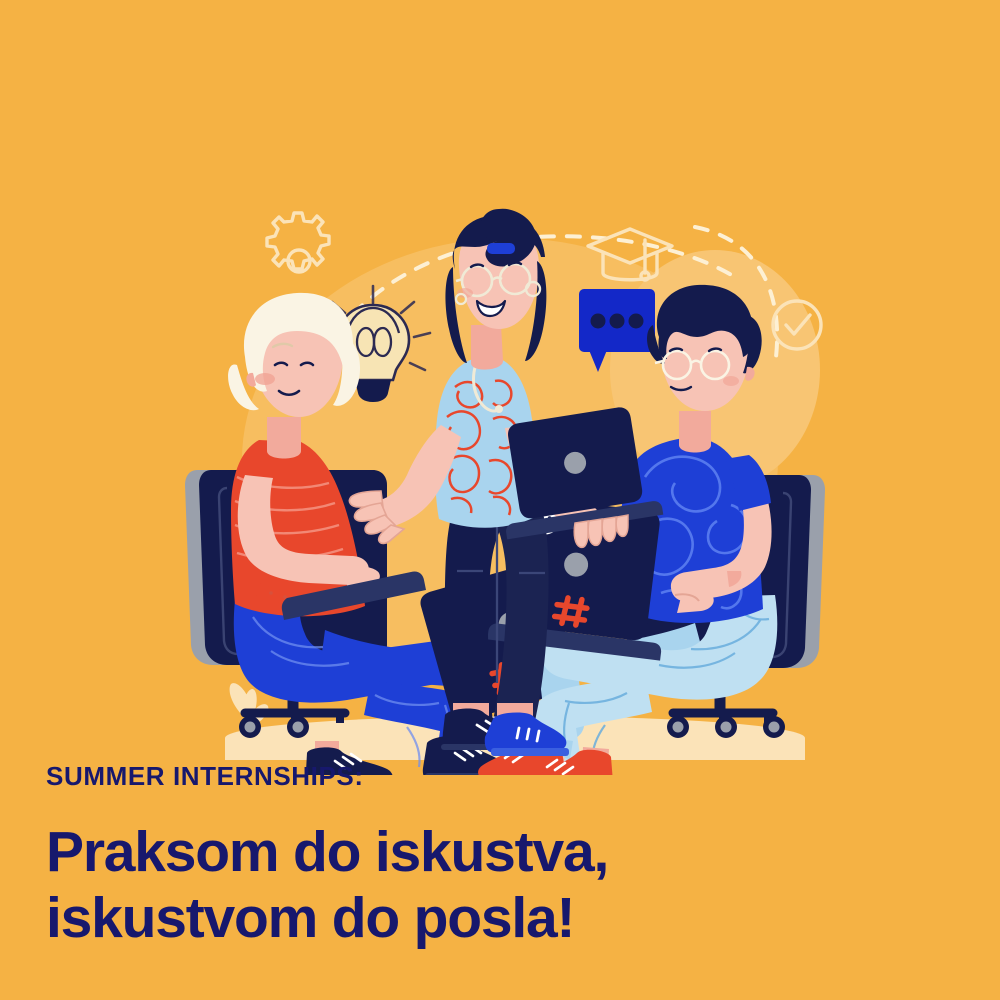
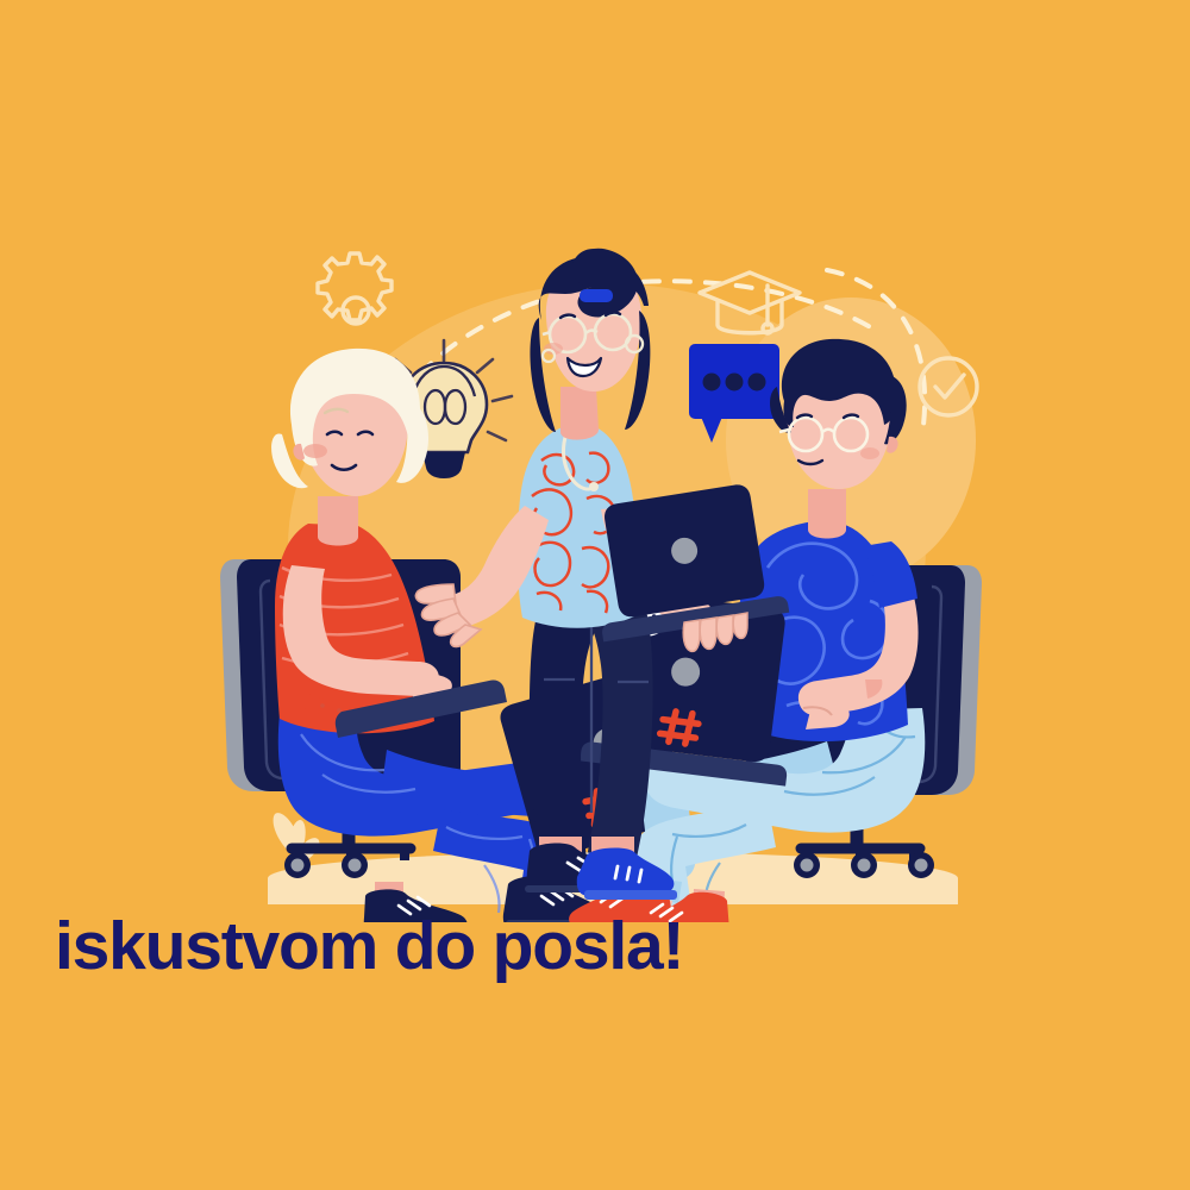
- SUMMER INTERNSHIPS:
- Praksom do iskustva,
  iskustvom do posla!
